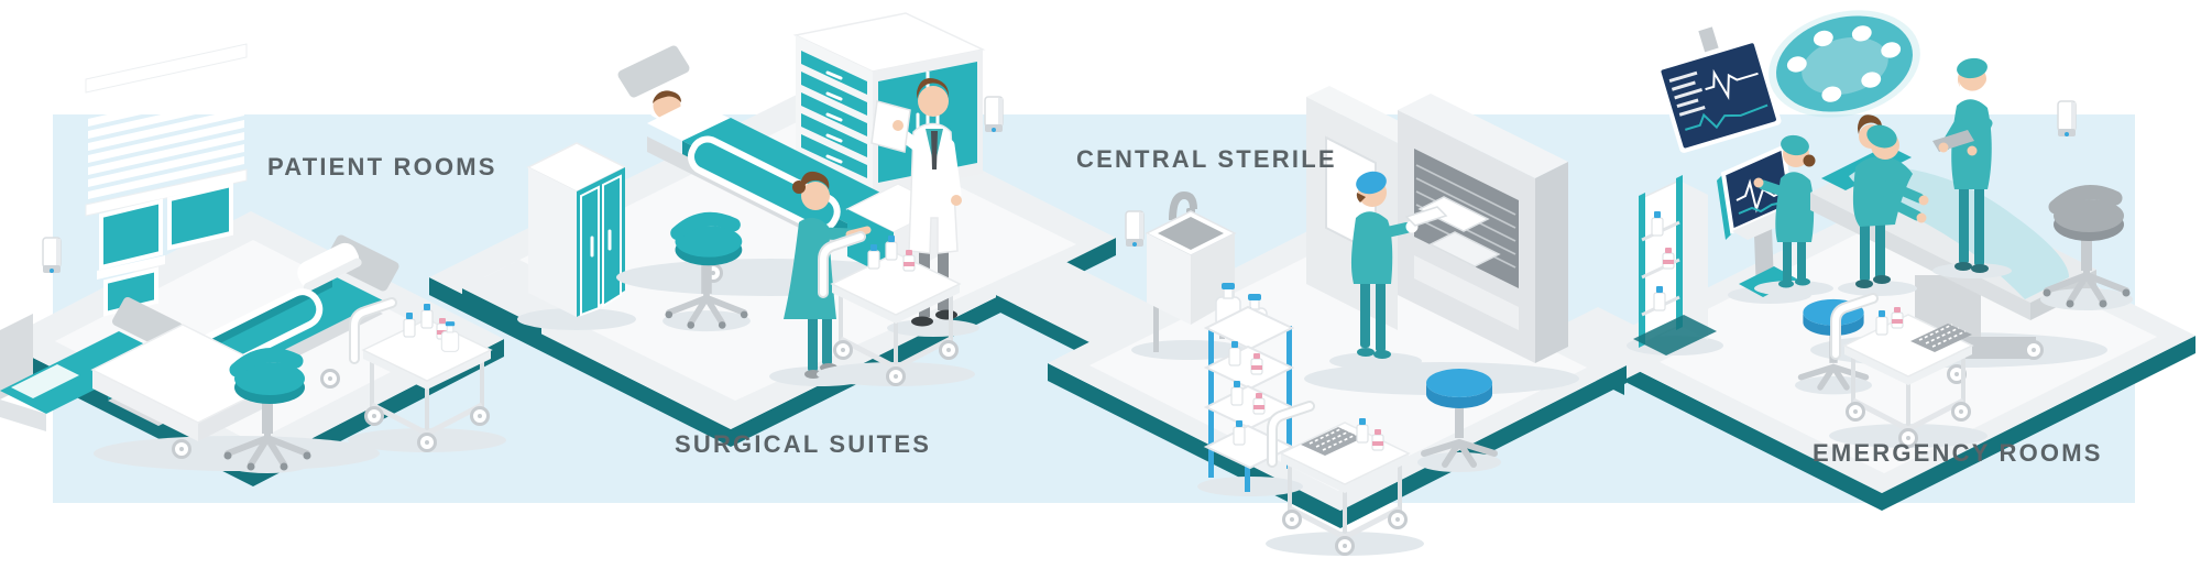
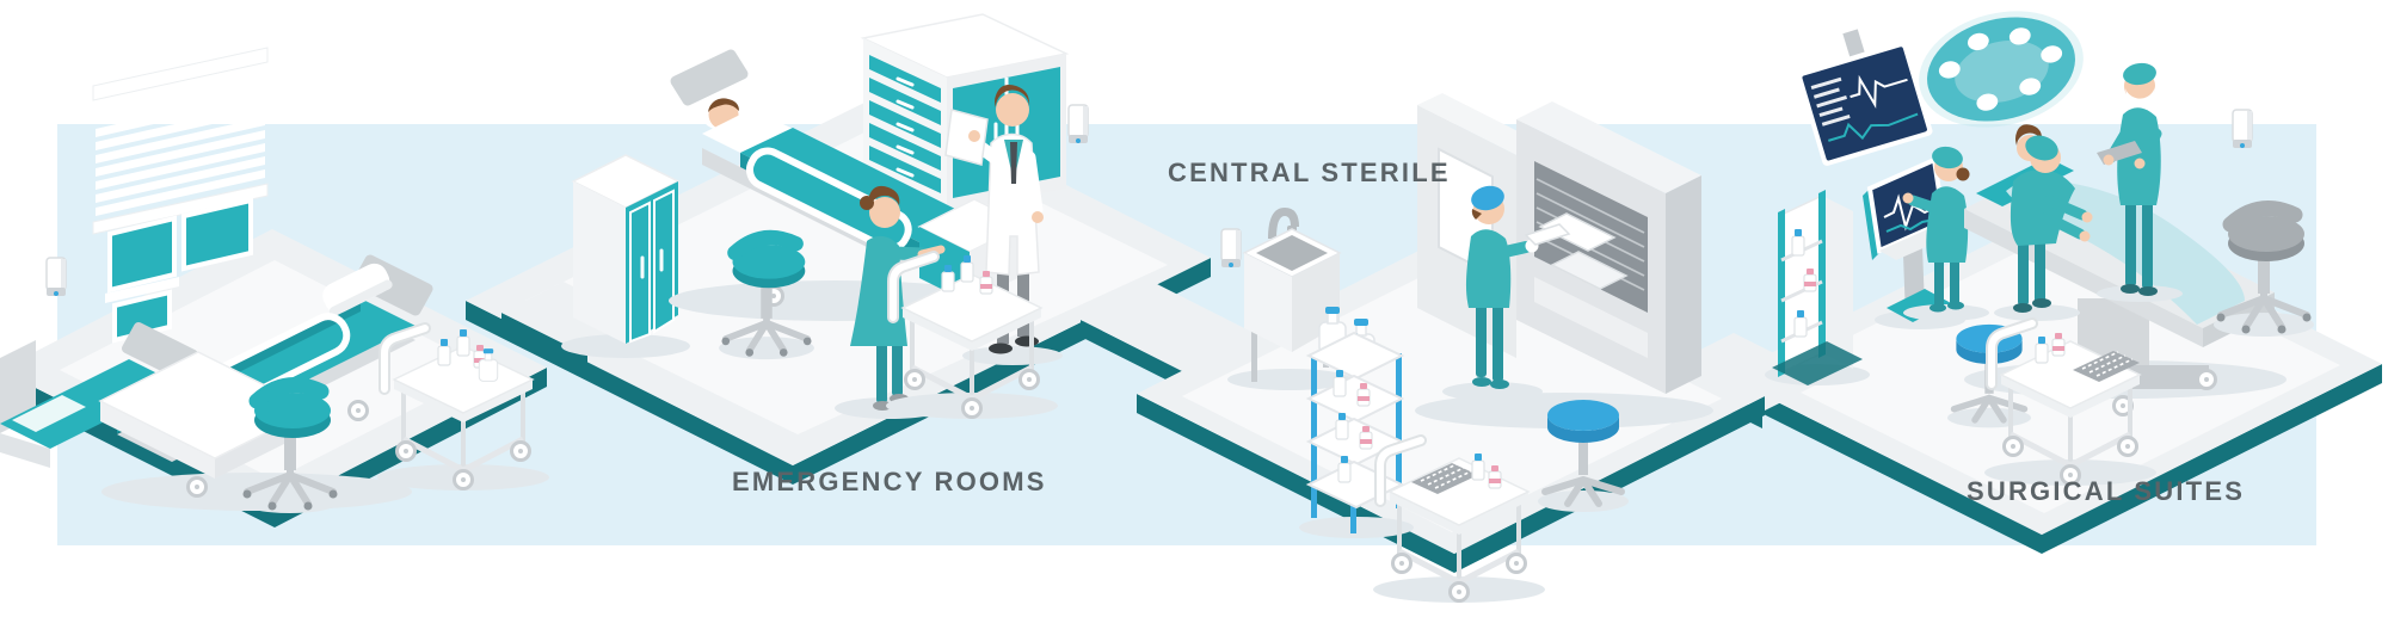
- PATIENT ROOMS
- SURGICAL SUITES
+ EMERGENCY ROOMS
  CENTRAL STERILE
- EMERGENCY ROOMS
+ SURGICAL SUITES
